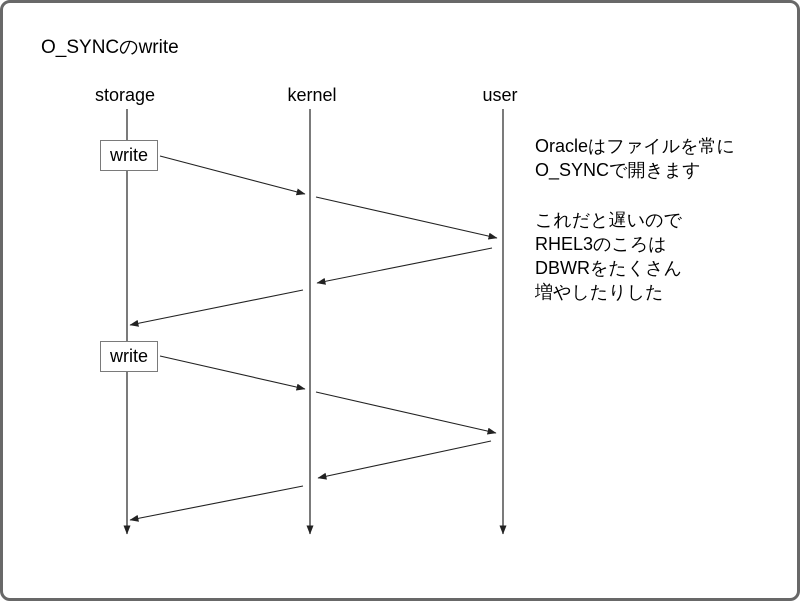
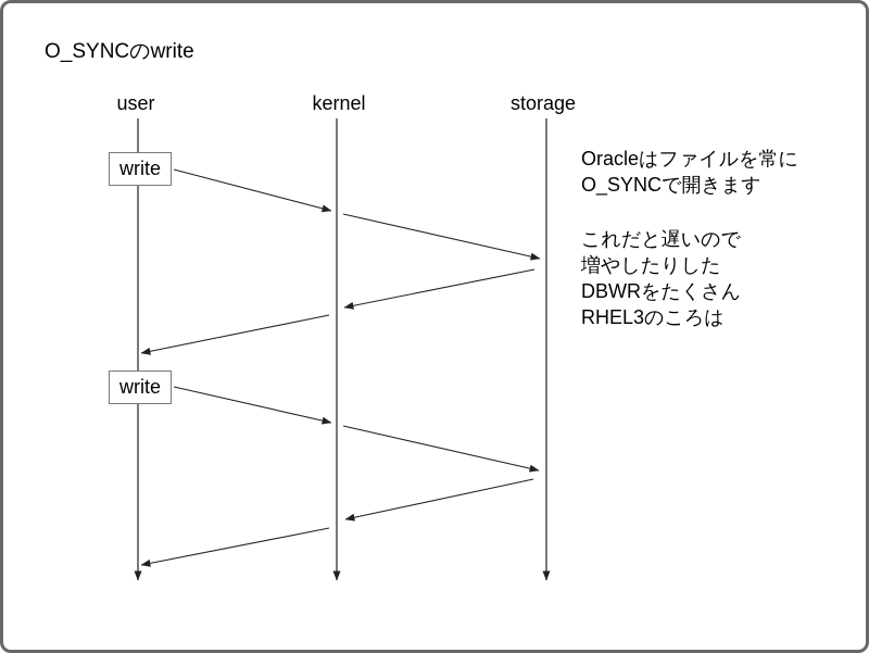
  O_SYNCのwrite
- storage
+ user
  kernel
- user
+ storage
  write
  write
  Oracleはファイルを常に
  O_SYNCで開きます
  これだと遅いので
- RHEL3のころは
+ 増やしたりした
  DBWRをたくさん
- 増やしたりした
+ RHEL3のころは
